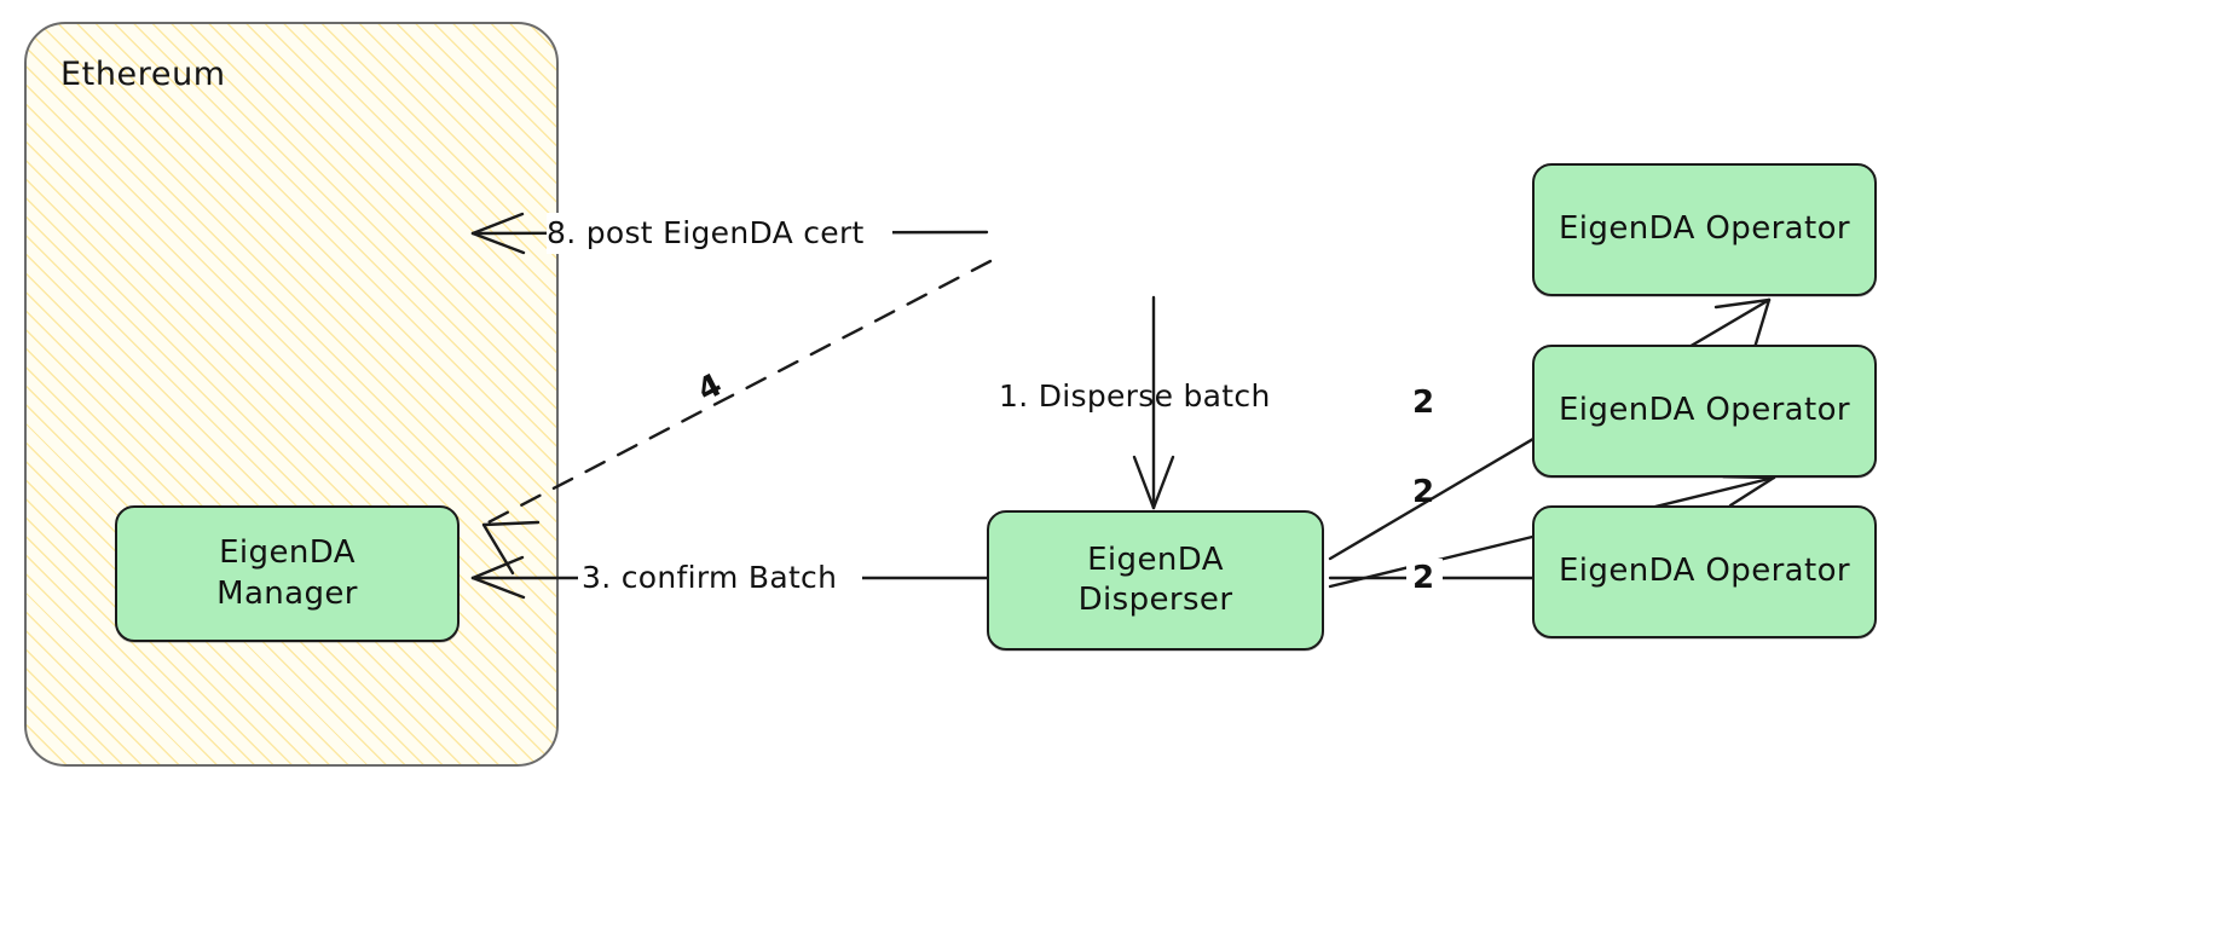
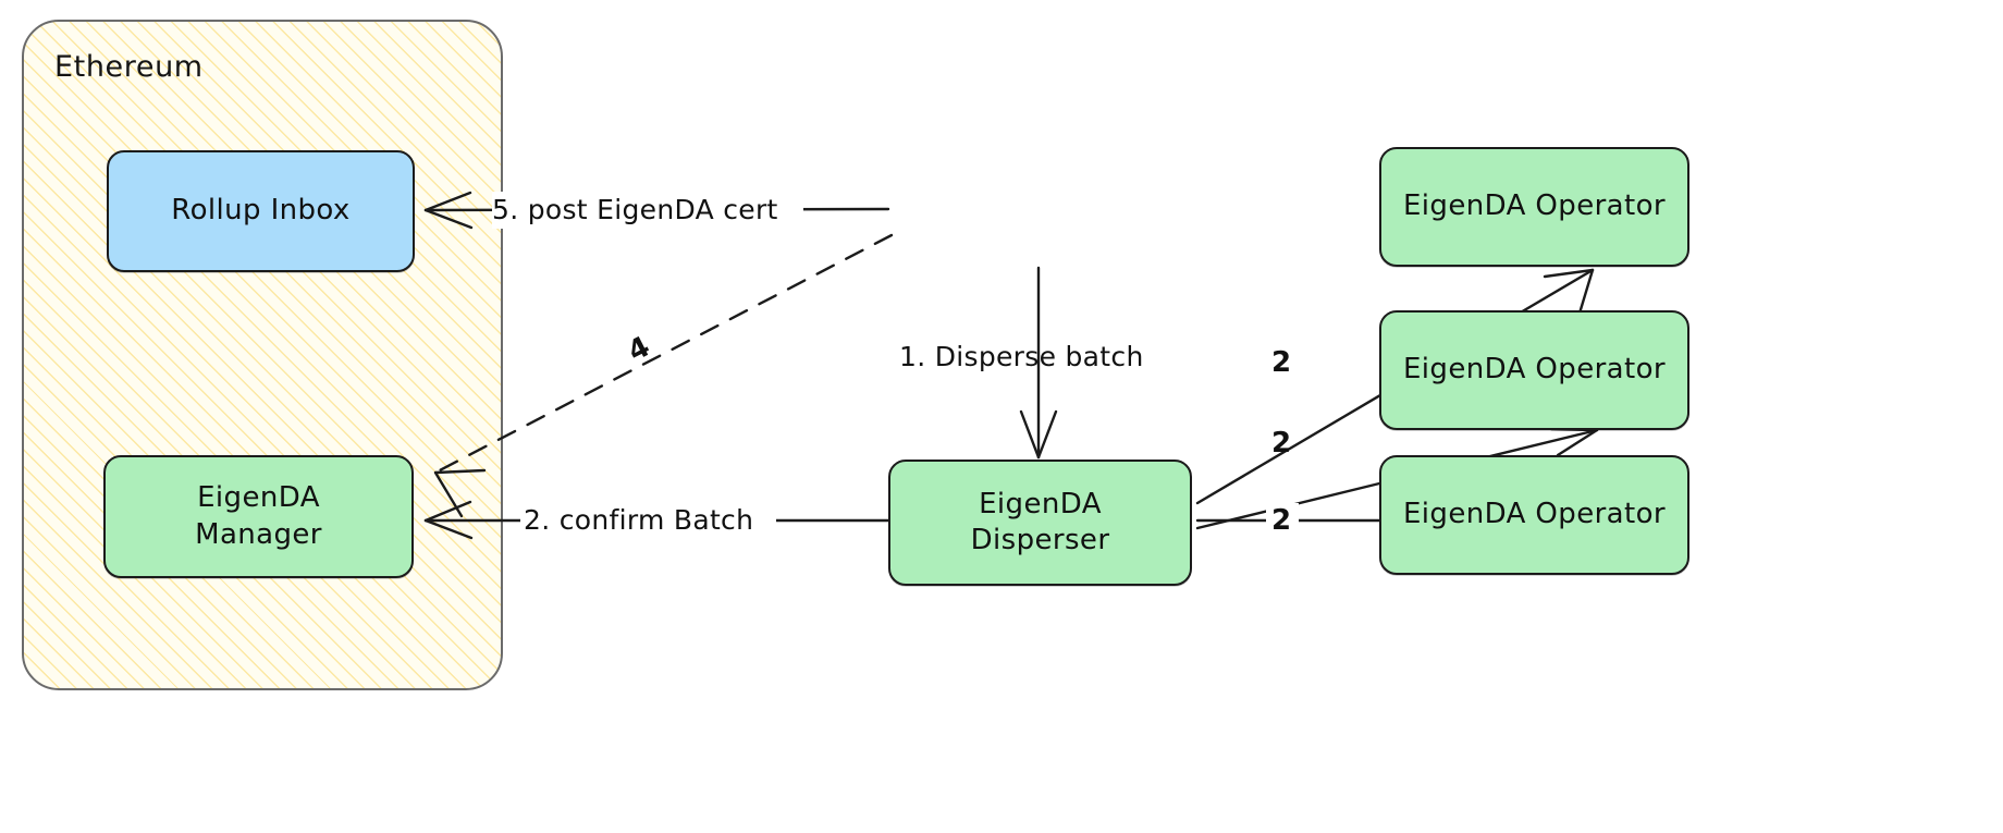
  Ethereum
+ Rollup Inbox
  EigenDA
  Manager
  EigenDA
  Disperser
  EigenDA Operator
  EigenDA Operator
  EigenDA Operator
- 8. post EigenDA cert
+ 5. post EigenDA cert
- 3. confirm Batch
+ 2. confirm Batch
  1. Disperse batch
  2
  2
  2
